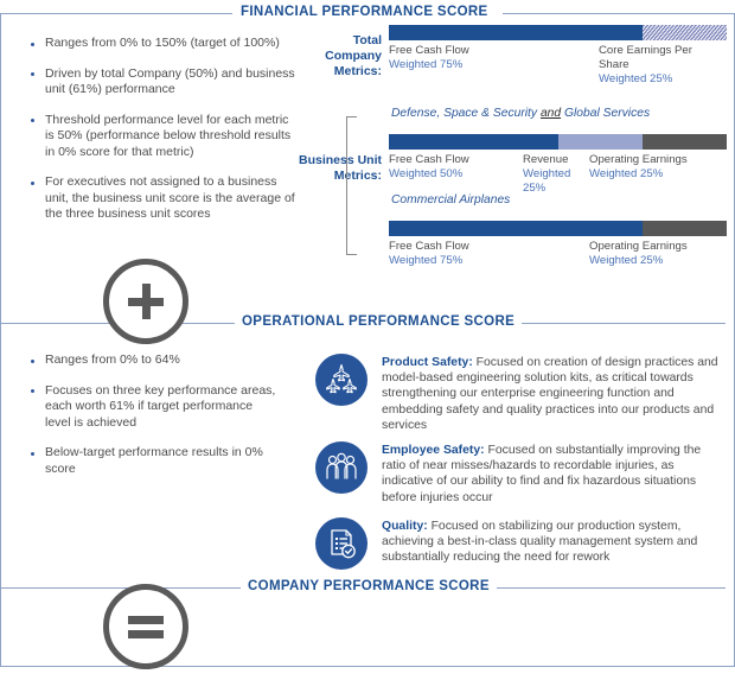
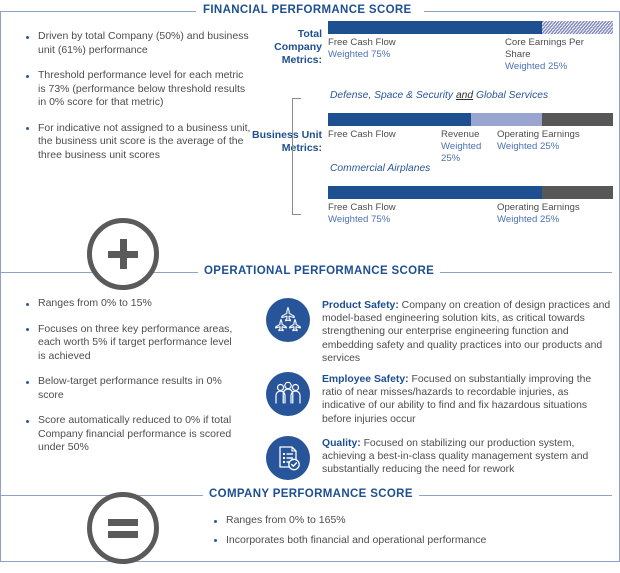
  FINANCIAL PERFORMANCE SCORE
- Ranges from 0% to 150% (target of 100%)
  Driven by total Company (50%) and business unit (61%) performance
- Threshold performance level for each metric is 50% (performance below threshold results in 0% score for that metric)
+ Threshold performance level for each metric is 73% (performance below threshold results in 0% score for that metric)
- For executives not assigned to a business unit, the business unit score is the average of the three business unit scores
+ For indicative not assigned to a business unit, the business unit score is the average of the three business unit scores
  Total Company Metrics:
  Free Cash Flow
  Weighted 75%
  Core Earnings Per Share
  Weighted 25%
  Business Unit Metrics:
  Defense, Space & Security and Global Services
  Free Cash Flow
- Weighted 50%
  Revenue
  Weighted 25%
  Operating Earnings
  Weighted 25%
  Commercial Airplanes
  Free Cash Flow
  Weighted 75%
  Operating Earnings
  Weighted 25%
  OPERATIONAL PERFORMANCE SCORE
- Ranges from 0% to 64%
+ Ranges from 0% to 15%
- Focuses on three key performance areas, each worth 61% if target performance level is achieved
+ Focuses on three key performance areas, each worth 5% if target performance level is achieved
  Below-target performance results in 0% score
+ Score automatically reduced to 0% if total Company financial performance is scored under 50%
- Product Safety: Focused on creation of design practices and model-based engineering solution kits, as critical towards strengthening our enterprise engineering function and embedding safety and quality practices into our products and services
+ Product Safety: Company on creation of design practices and model-based engineering solution kits, as critical towards strengthening our enterprise engineering function and embedding safety and quality practices into our products and services
  Employee Safety: Focused on substantially improving the ratio of near misses/hazards to recordable injuries, as indicative of our ability to find and fix hazardous situations before injuries occur
  Quality: Focused on stabilizing our production system, achieving a best-in-class quality management system and substantially reducing the need for rework
  COMPANY PERFORMANCE SCORE
+ Ranges from 0% to 165%
+ Incorporates both financial and operational performance
